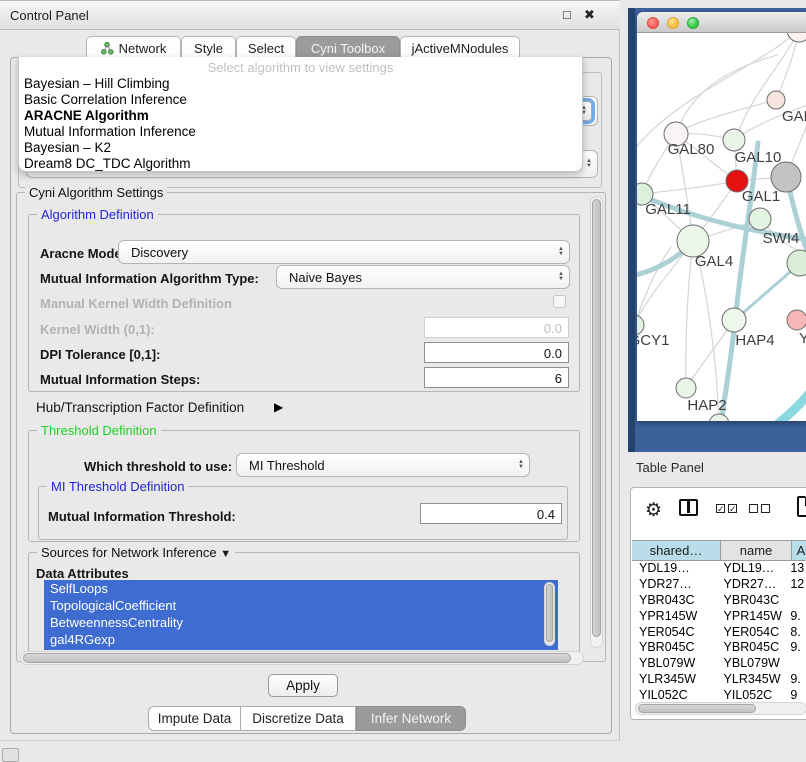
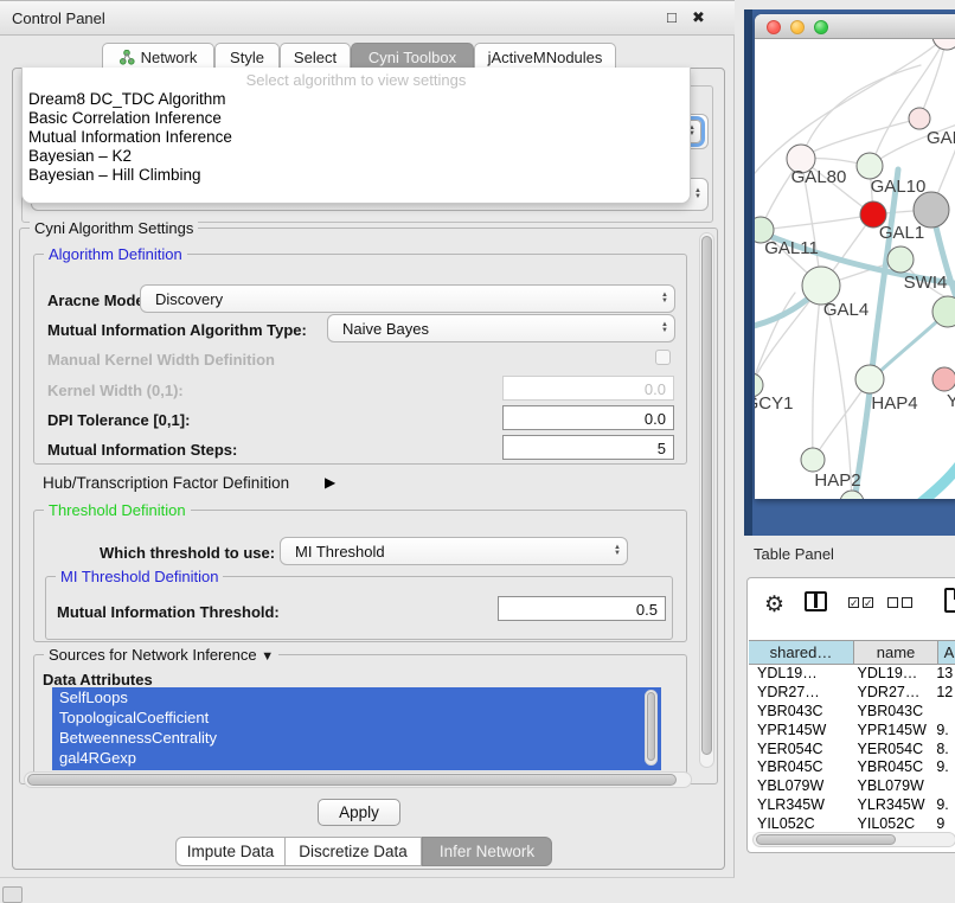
  Control Panel
  □
  ✖
  Network
  Style
  Select
  Cyni Toolbox
  jActiveMNodules
  Select algorithm to view settings
- Bayesian – Hill Climbing
+ Dream8 DC_TDC Algorithm
  Basic Correlation Inference
- ARACNE Algorithm
  Mutual Information Inference
  Bayesian – K2
- Dream8 DC_TDC Algorithm
+ Bayesian – Hill Climbing
  Cyni Algorithm Settings
  Algorithm Definition
  Aracne Mod
  Discovery
  Mutual Information Algorithm Type:
  Naive Bayes
  Manual Kernel Width Definition
  Kernel Width (0,1):
  0.0
  DPI Tolerance [0,1]:
  0.0
  Mutual Information Steps:
- 6
+ 5
  Hub/Transcription Factor Definition
  ▶
  Threshold Definition
  Which threshold to use:
  MI Threshold
  MI Threshold Definition
  Mutual Information Threshold:
- 0.4
+ 0.5
  Sources for Network Inference ▼
  Data Attributes
  SelfLoops
  TopologicalCoefficient
  BetweennessCentrality
  gal4RGexp
  Apply
  Impute Data
  Discretize Data
  Infer Network
  GAL80
  GAL10
  GAL1
  GAL11
  SWI4
  GAL4
  CY1
  HAP4
  Y
  HAP2
  Table Panel
  ⚙
  ✓
  ✓
  shared…
  name
  A
  YDL19…
  YDL19…
  13
  YDR27…
  YDR27…
  12
  YBR043C
  YBR043C
  YPR145W
  YPR145W
  9.
  YER054C
  YER054C
  8.
  YBR045C
  YBR045C
  9.
  YBL079W
  YBL079W
  YLR345W
  YLR345W
  9.
  YIL052C
  YIL052C
  9
